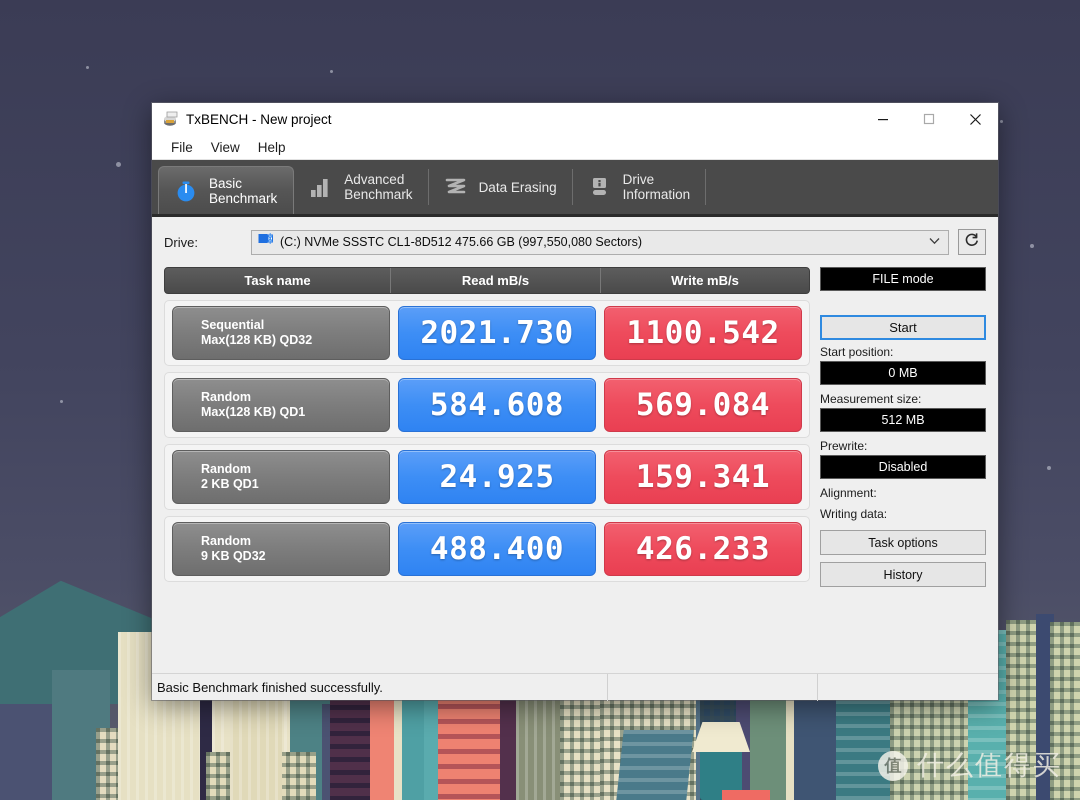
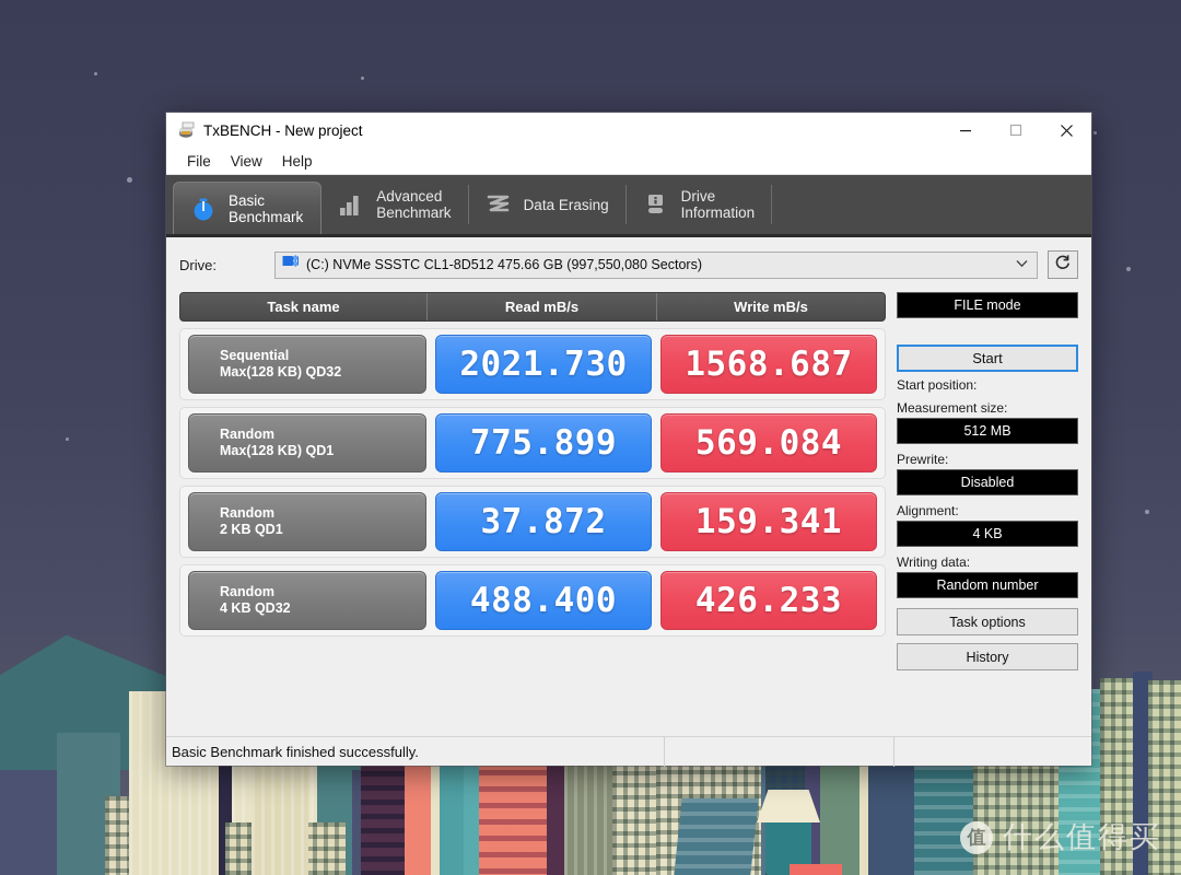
  值
  什么值得买
  TxBENCH - New project
  File
  View
  Help
  Basic
  Benchmark
  Advanced
  Benchmark
  Data Erasing
  Drive
  Information
  Drive:
  (C:) NVMe SSSTC CL1-8D512 475.66 GB (997,550,080 Sectors)
  Task name
  Read mB/s
  Write mB/s
  Sequential
  Max(128 KB) QD32
  2021.730
- 1100.542
+ 1568.687
  Random
  Max(128 KB) QD1
- 584.608
+ 775.899
  569.084
  Random
  2 KB QD1
- 24.925
+ 37.872
  159.341
  Random
- 9 KB QD32
+ 4 KB QD32
  488.400
  426.233
  FILE mode
  Start
  Start position:
- 0 MB
  Measurement size:
  512 MB
  Prewrite:
  Disabled
  Alignment:
+ 4 KB
  Writing data:
+ Random number
  Task options
  History
  Basic Benchmark finished successfully.
